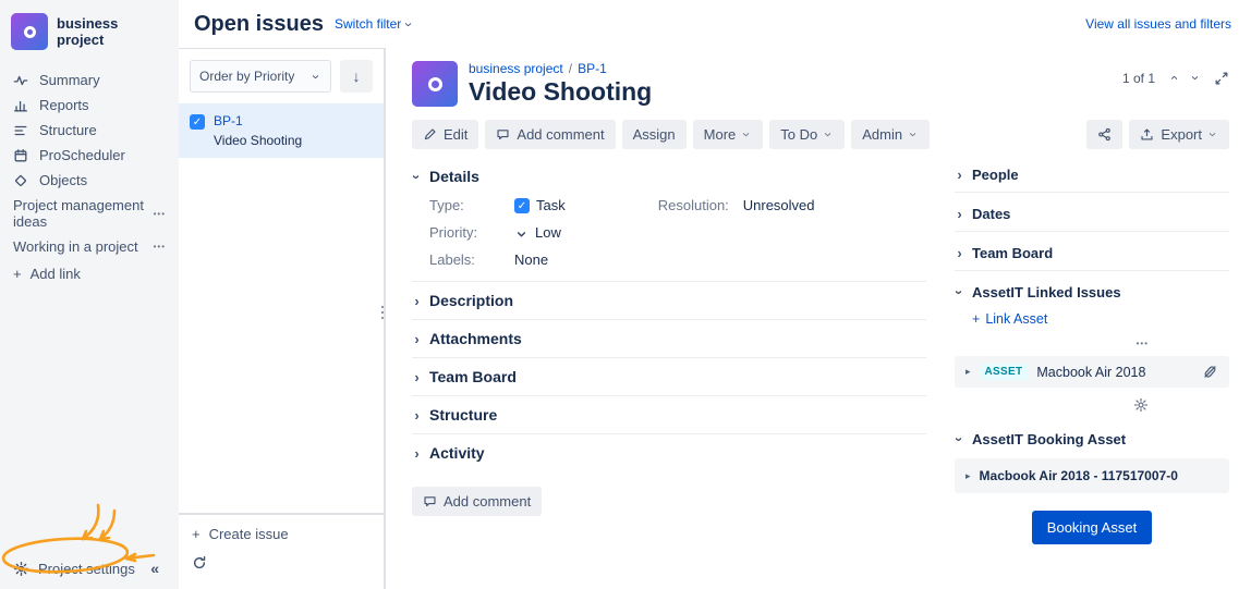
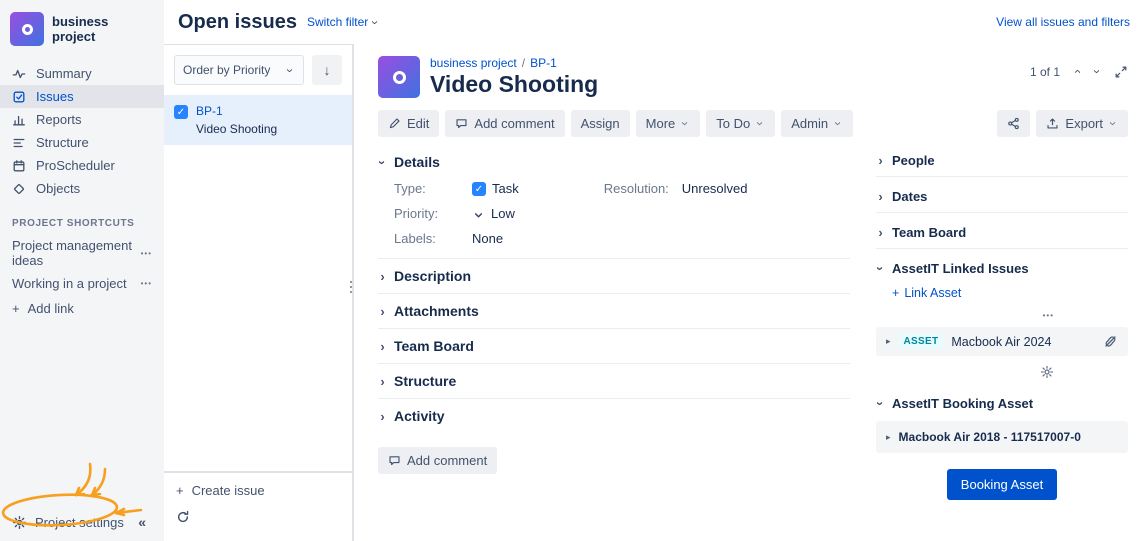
  business project
  Summary
+ Issues
  Reports
  Structure
  ProScheduler
  Objects
+ PROJECT SHORTCUTS
  Project management ideas
  •••
  Working in a project
  •••
  +
  Add link
  Projectttings
  «
  Open issues
  Switch filter
  View all issues and filters
  Order by Priority
  ↓
  ✓
  BP-1
  Video Shooting
  +
  Create issue
  business project
  /
  BP-1
  Video Shooting
  1 of 1
  Edit
  Add comment
  Assign
  More
  To Do
  Admin
  Export
  Details
  Type:
  ✓
  Task
  Priority:
  Low
  Labels:
  None
  Resolution:
  Unresolved
  ›
  Description
  ›
  Attachments
  ›
  Team Board
  ›
  Structure
  ›
  Activity
  Add comment
  ›
  People
  ›
  Dates
  ›
  Team Board
  AssetIT Linked Issues
  +
  Link Asset
  •••
  ▸
  ASSET
- Macbook Air 2018
+ Macbook Air 2024
  AssetIT Booking Asset
  ▸
  Macbook Air 2018 - 117517007-0
  Booking Asset
